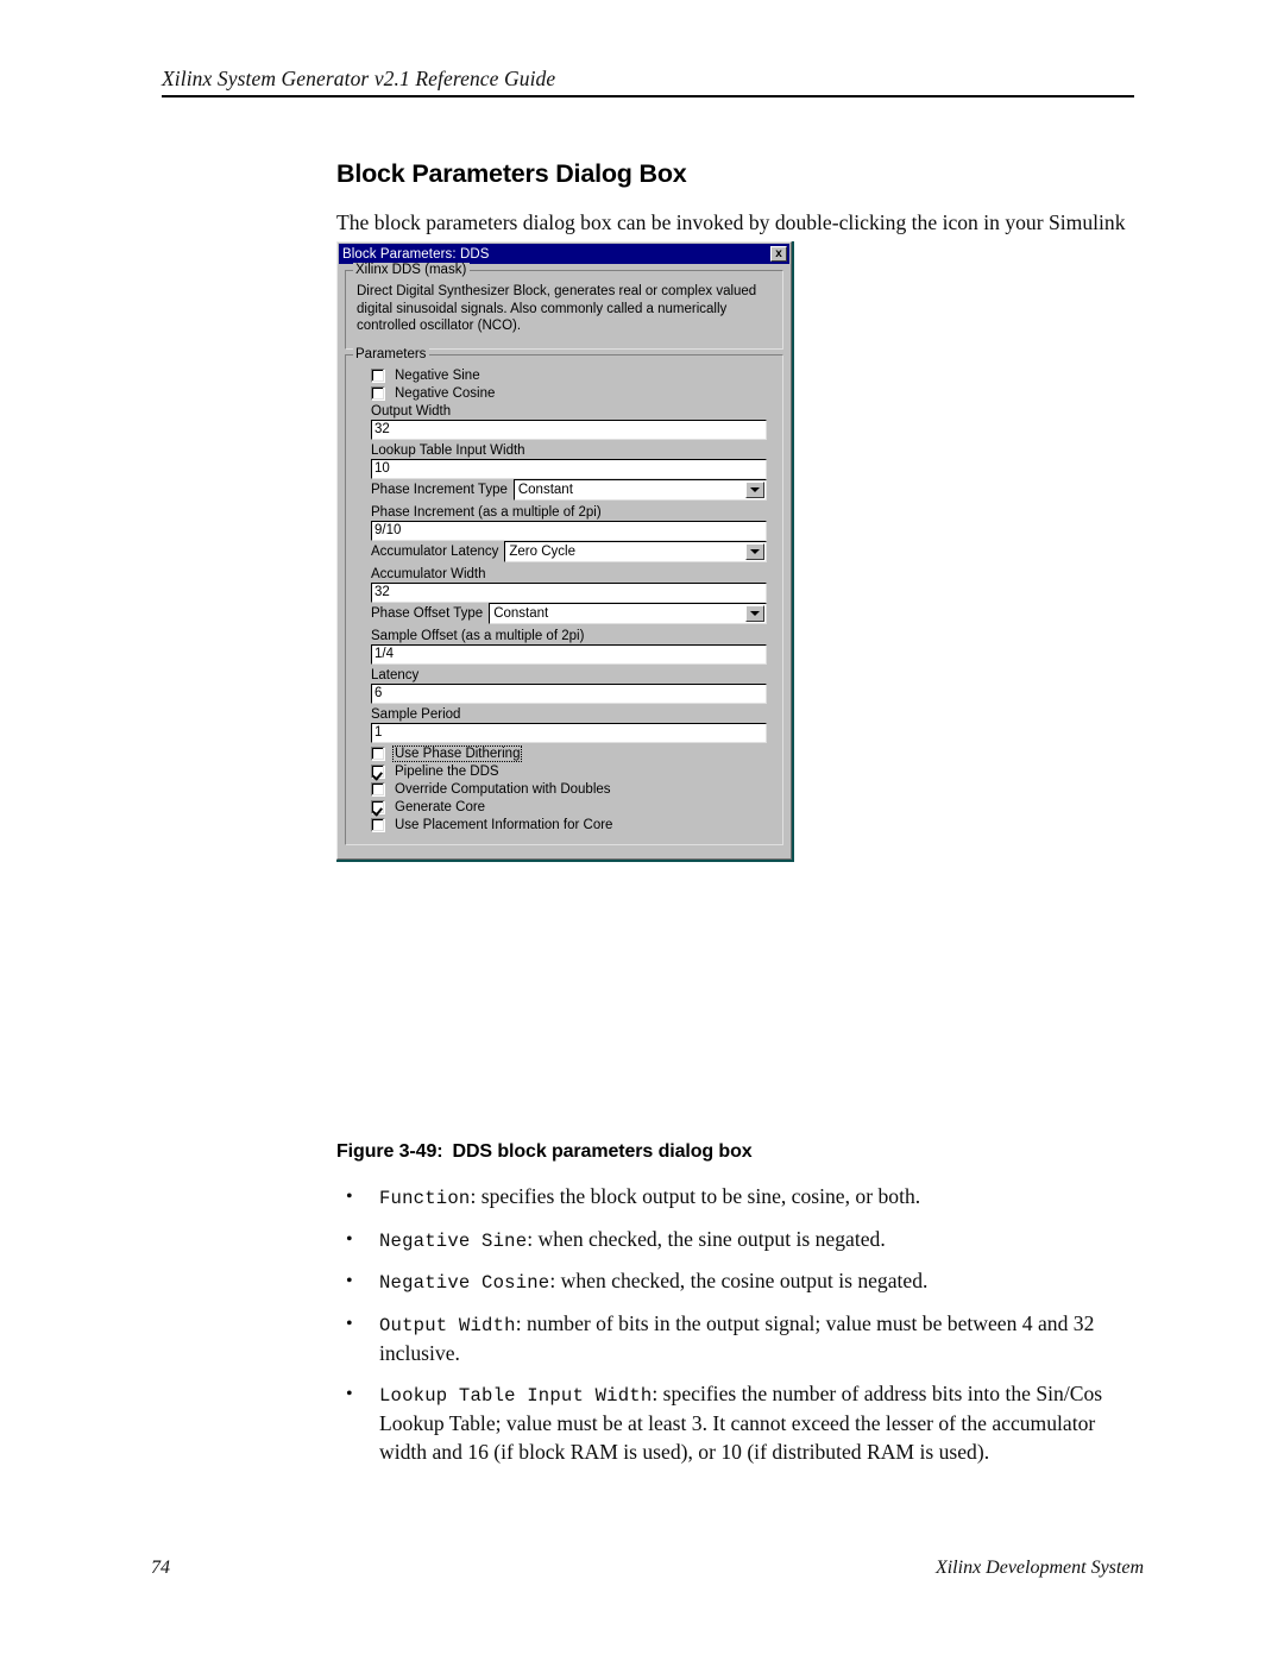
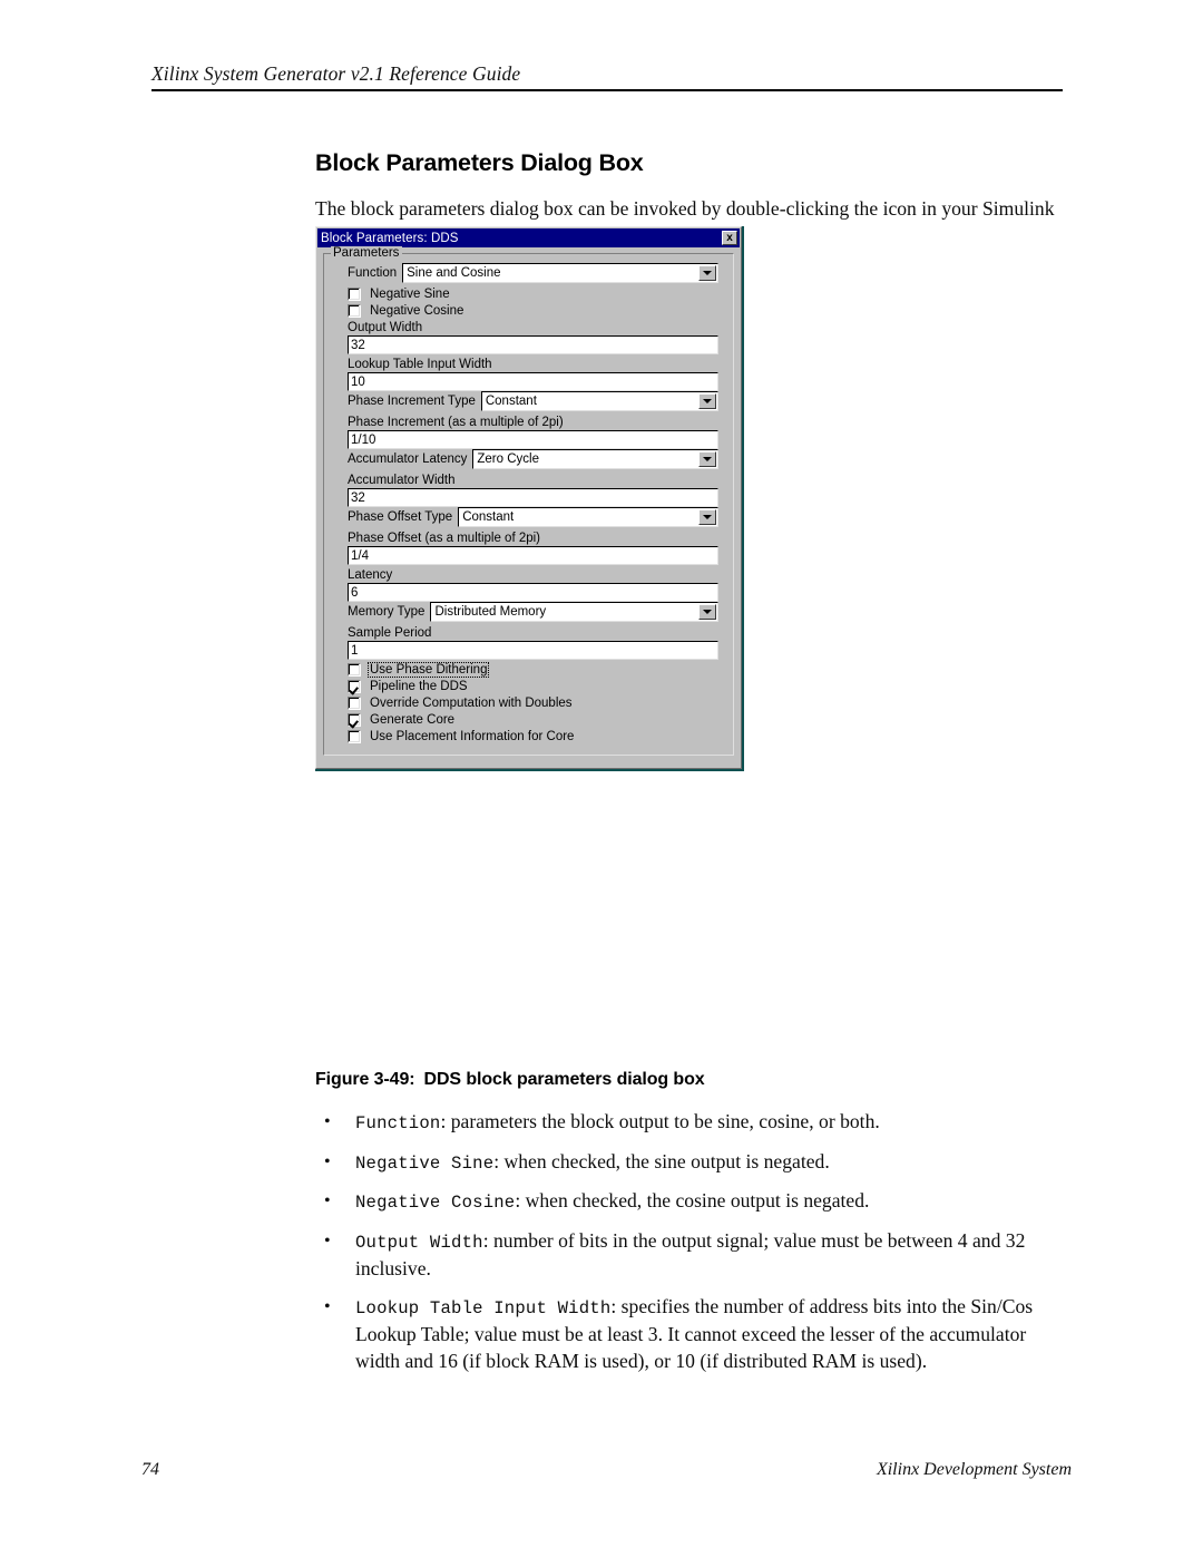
  Xilinx System Generator v2.1 Reference Guide
  Block Parameters Dialog Box
  The block parameters dialog box can be invoked by double-clicking the icon in your Simulink
  Block Parameters: DDS
  x
- Xilinx DDS (mask)
- Direct Digital Synthesizer Block, generates real or complex valued digital sinusoidal signals. Also commonly called a numerically controlled oscillator (NCO).
  Parameters
+ Function
+ Sine and Cosine
  Negative Sine
  Negative Cosine
  Output Width
  32
  Lookup Table Input Width
  10
  Phase Increment Type
  Constant
  Phase Increment (as a multiple of 2pi)
- 9/10
+ 1/10
  Accumulator Latency
  Zero Cycle
  Accumulator Width
  32
  Phase Offset Type
  Constant
- Sample Offset (as a multiple of 2pi)
+ Phase Offset (as a multiple of 2pi)
  1/4
  Latency
  6
+ Memory Type
+ Distributed Memory
  Sample Period
  1
  Use Phase Dithering
  Pipeline the DDS
  Override Computation with Doubles
  Generate Core
  Use Placement Information for Core
  Figure 3-49: DDS block parameters dialog box
  •
- Function: specifies the block output to be sine, cosine, or both.
+ Function: parameters the block output to be sine, cosine, or both.
  •
  Negative Sine: when checked, the sine output is negated.
  •
  Negative Cosine: when checked, the cosine output is negated.
  •
  Output Width: number of bits in the output signal; value must be between 4 and 32 inclusive.
  •
  Lookup Table Input Width: specifies the number of address bits into the Sin/Cos Lookup Table; value must be at least 3. It cannot exceed the lesser of the accumulator width and 16 (if block RAM is used), or 10 (if distributed RAM is used).
  74
  Xilinx Development System
